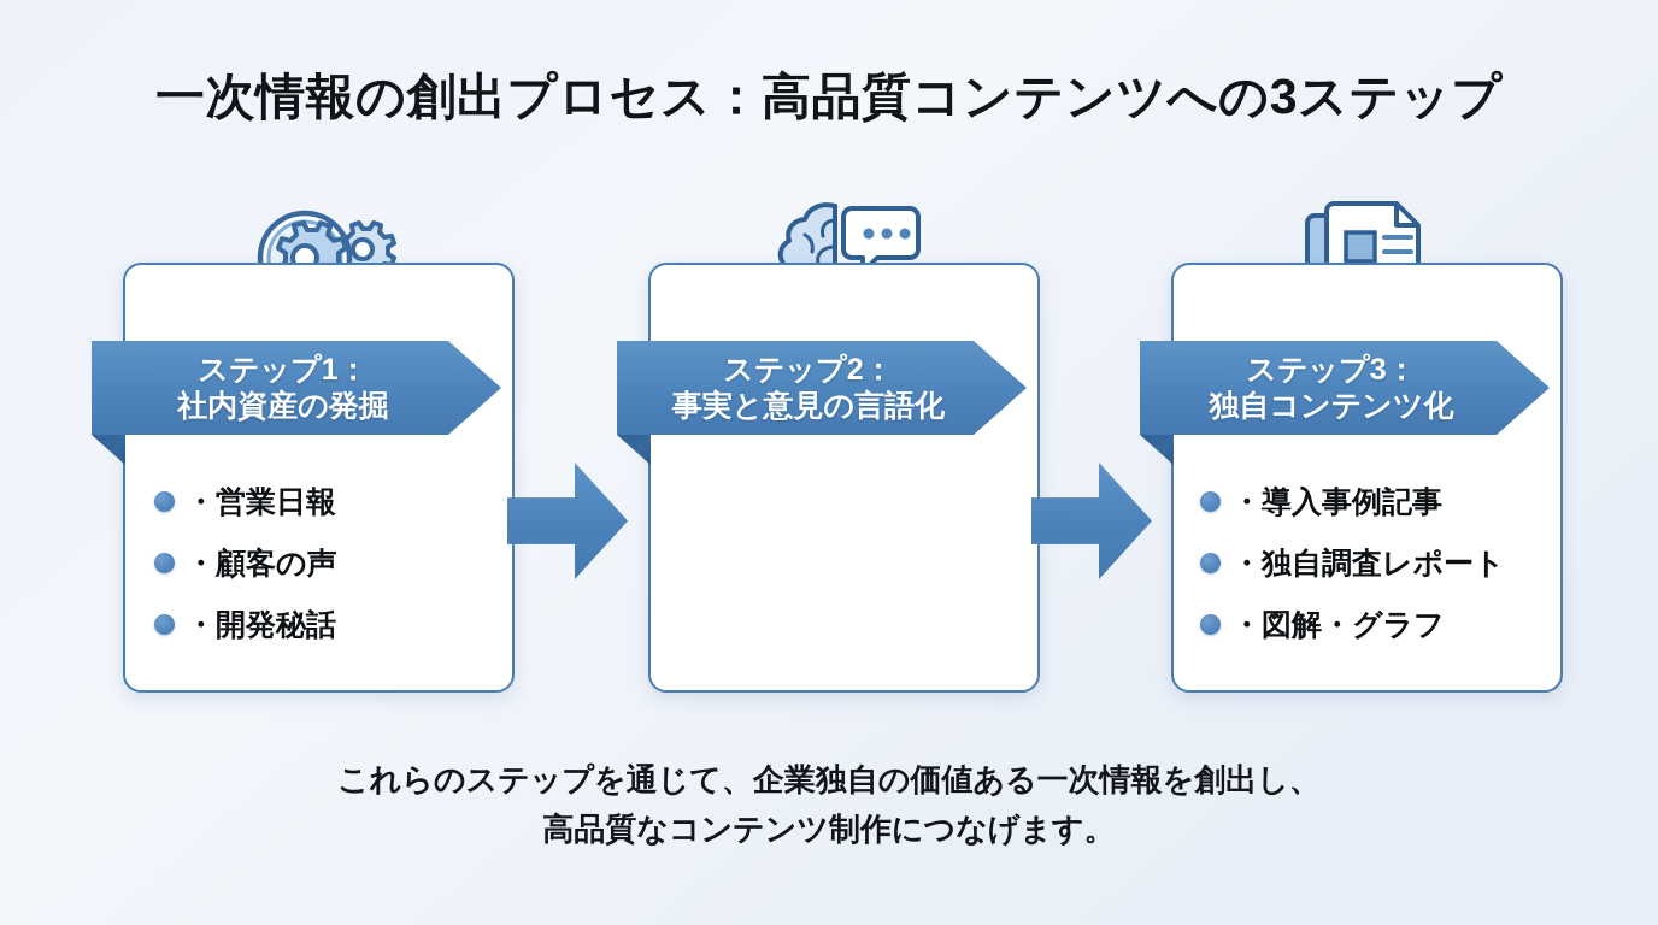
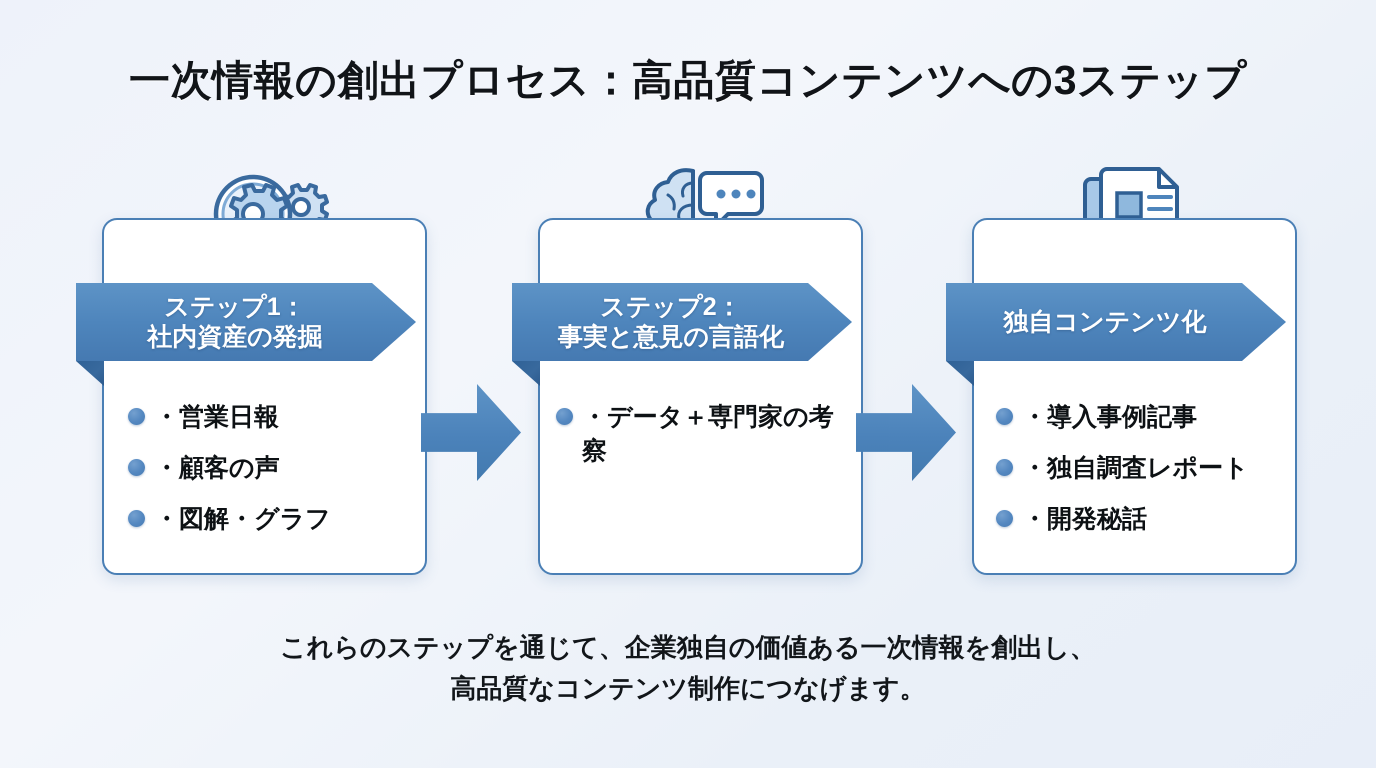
  一次情報の創出プロセス：高品質コンテンツへの3ステップ
  ステップ1：
  社内資産の発掘
  ステップ2：
  事実と意見の言語化
- ステップ3：
  独自コンテンツ化
  ・営業日報
  ・顧客の声
- ・開発秘話
+ ・図解・グラフ
+ ・データ＋専門家の考察
  ・導入事例記事
  ・独自調査レポート
- ・図解・グラフ
+ ・開発秘話
  これらのステップを通じて、企業独自の価値ある一次情報を創出し、
  高品質なコンテンツ制作につなげます。
